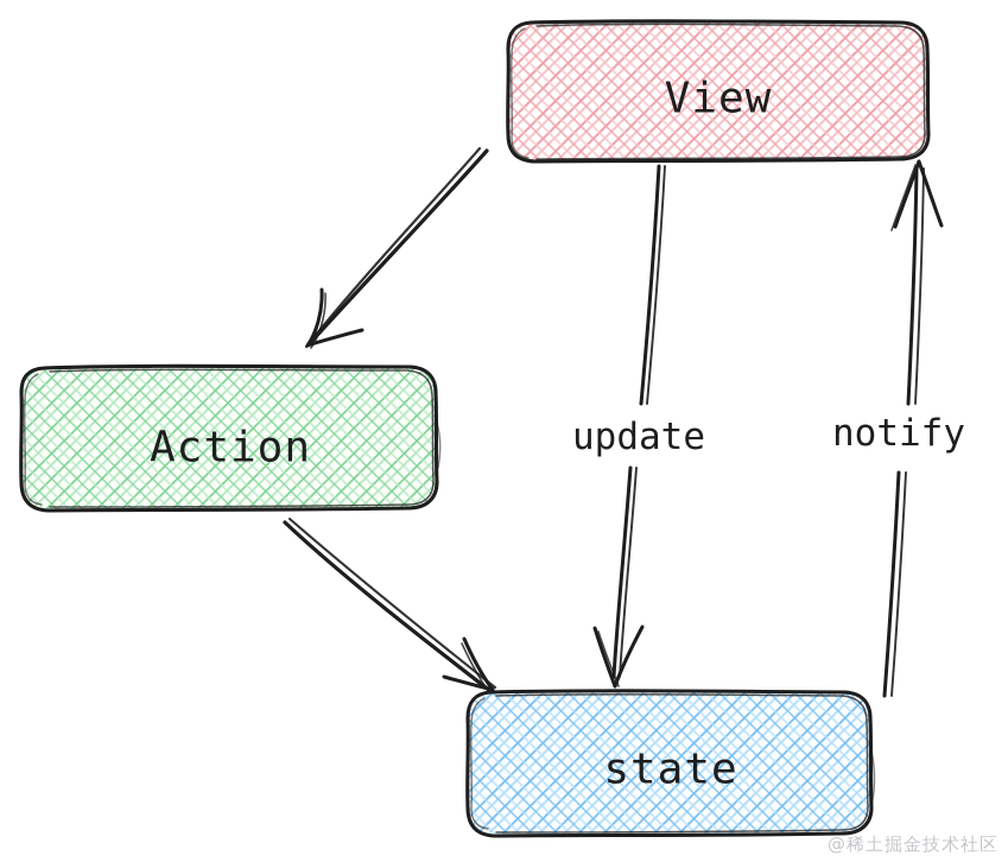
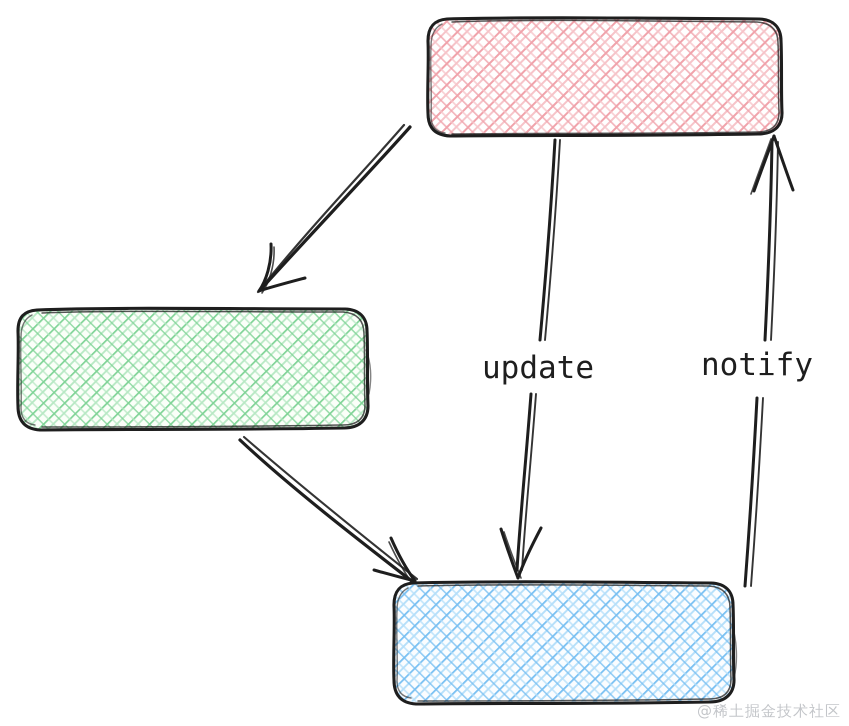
- View
- Action
- state
  update
  notify
  @稀土掘金技术社区
